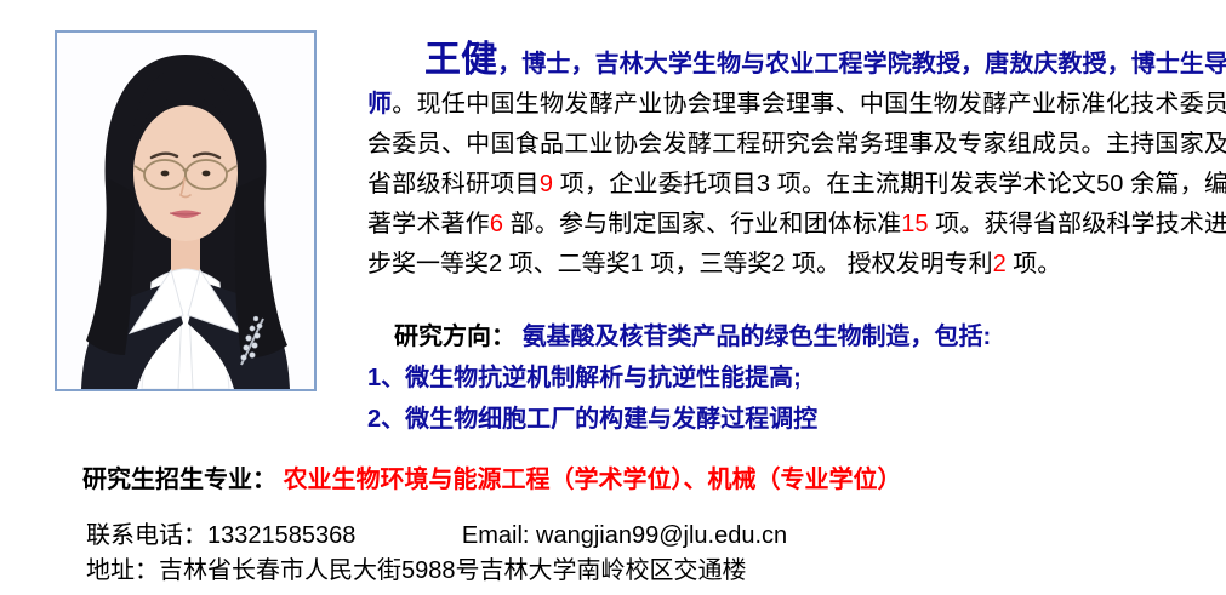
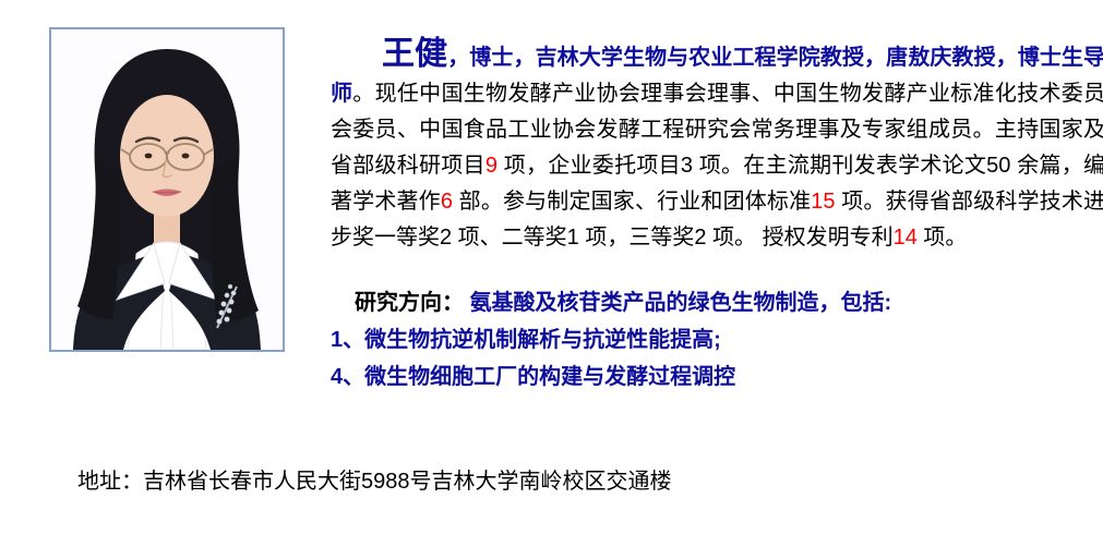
- 王健，博士，吉林大学生物与农业工程学院教授，唐敖庆教授，博士生导师。现任中国生物发酵产业协会理事会理事、中国生物发酵产业标准化技术委员会委员、中国食品工业协会发酵工程研究会常务理事及专家组成员。主持国家及省部级科研项目9 项，企业委托项目3 项。在主流期刊发表学术论文50 余篇，编著学术著作6 部。参与制定国家、行业和团体标准15 项。获得省部级科学技术进步奖一等奖2 项、二等奖1 项，三等奖2 项。 授权发明专利2 项。
+ 王健，博士，吉林大学生物与农业工程学院教授，唐敖庆教授，博士生导师。现任中国生物发酵产业协会理事会理事、中国生物发酵产业标准化技术委员会委员、中国食品工业协会发酵工程研究会常务理事及专家组成员。主持国家及省部级科研项目9 项，企业委托项目3 项。在主流期刊发表学术论文50 余篇，编著学术著作6 部。参与制定国家、行业和团体标准15 项。获得省部级科学技术进步奖一等奖2 项、二等奖1 项，三等奖2 项。 授权发明专利14 项。
  研究方向： 氨基酸及核苷类产品的绿色生物制造，包括:
  1、微生物抗逆机制解析与抗逆性能提高;
- 2、微生物细胞工厂的构建与发酵过程调控
+ 4、微生物细胞工厂的构建与发酵过程调控
- 研究生招生专业： 农业生物环境与能源工程（学术学位）、机械（专业学位）
- 联系电话：13321585368 Email: wangjian99@jlu.edu.cn
  地址：吉林省长春市人民大街5988号吉林大学南岭校区交通楼
